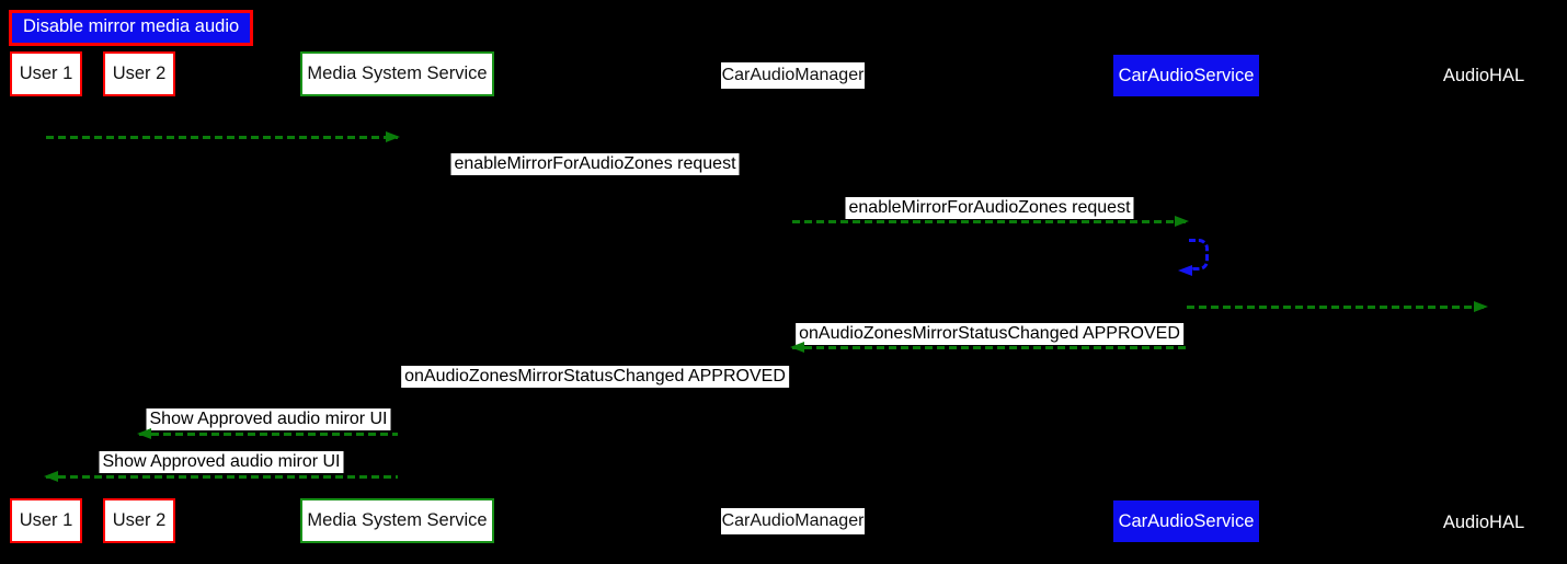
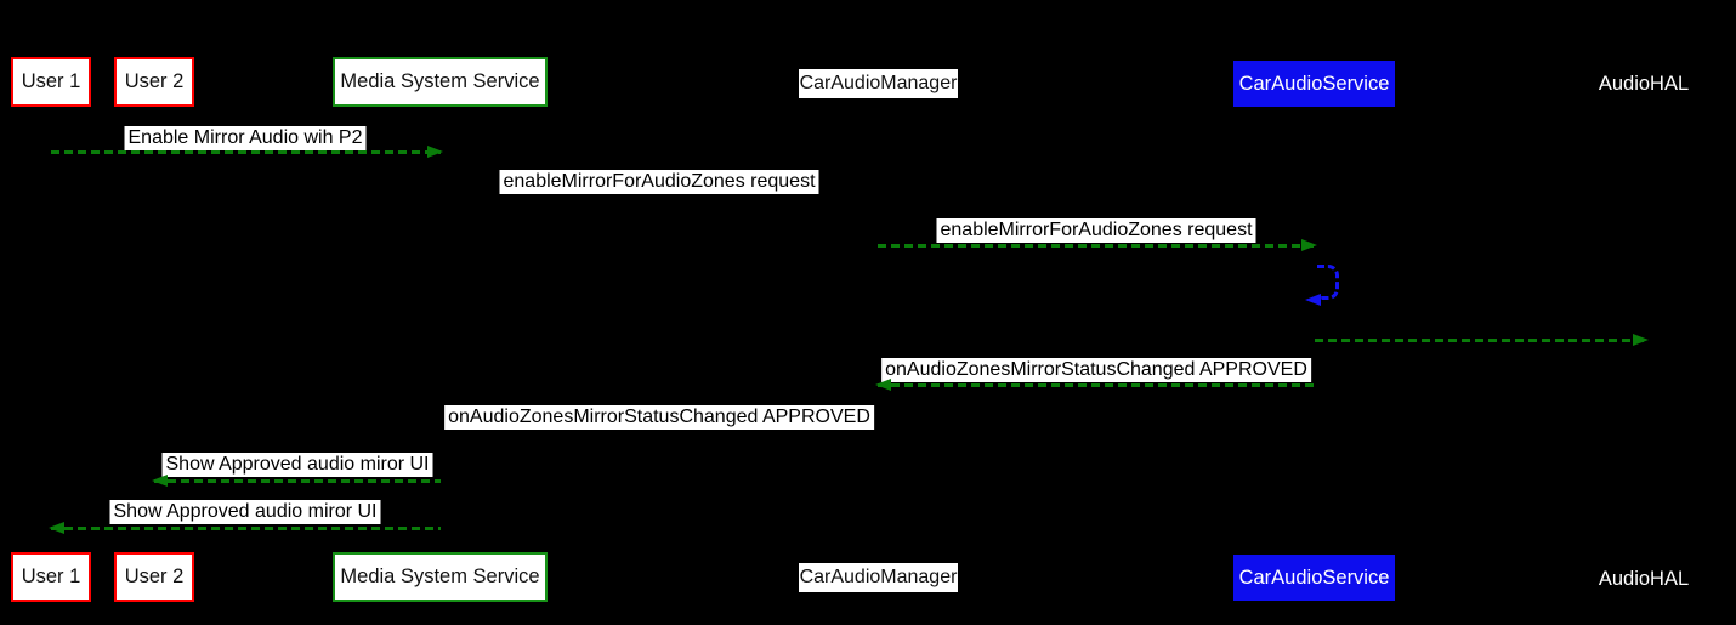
- Disable mirror media audio
  User 1
  User 2
  Media System Service
  CarAudioManager
  CarAudioService
  AudioHAL
+ Enable Mirror Audio wih P2
  enableMirrorForAudioZones request
  enableMirrorForAudioZones request
  onAudioZonesMirrorStatusChanged APPROVED
  onAudioZonesMirrorStatusChanged APPROVED
  Show Approved audio miror UI
  Show Approved audio miror UI
  User 1
  User 2
  Media System Service
  CarAudioManager
  CarAudioService
  AudioHAL
